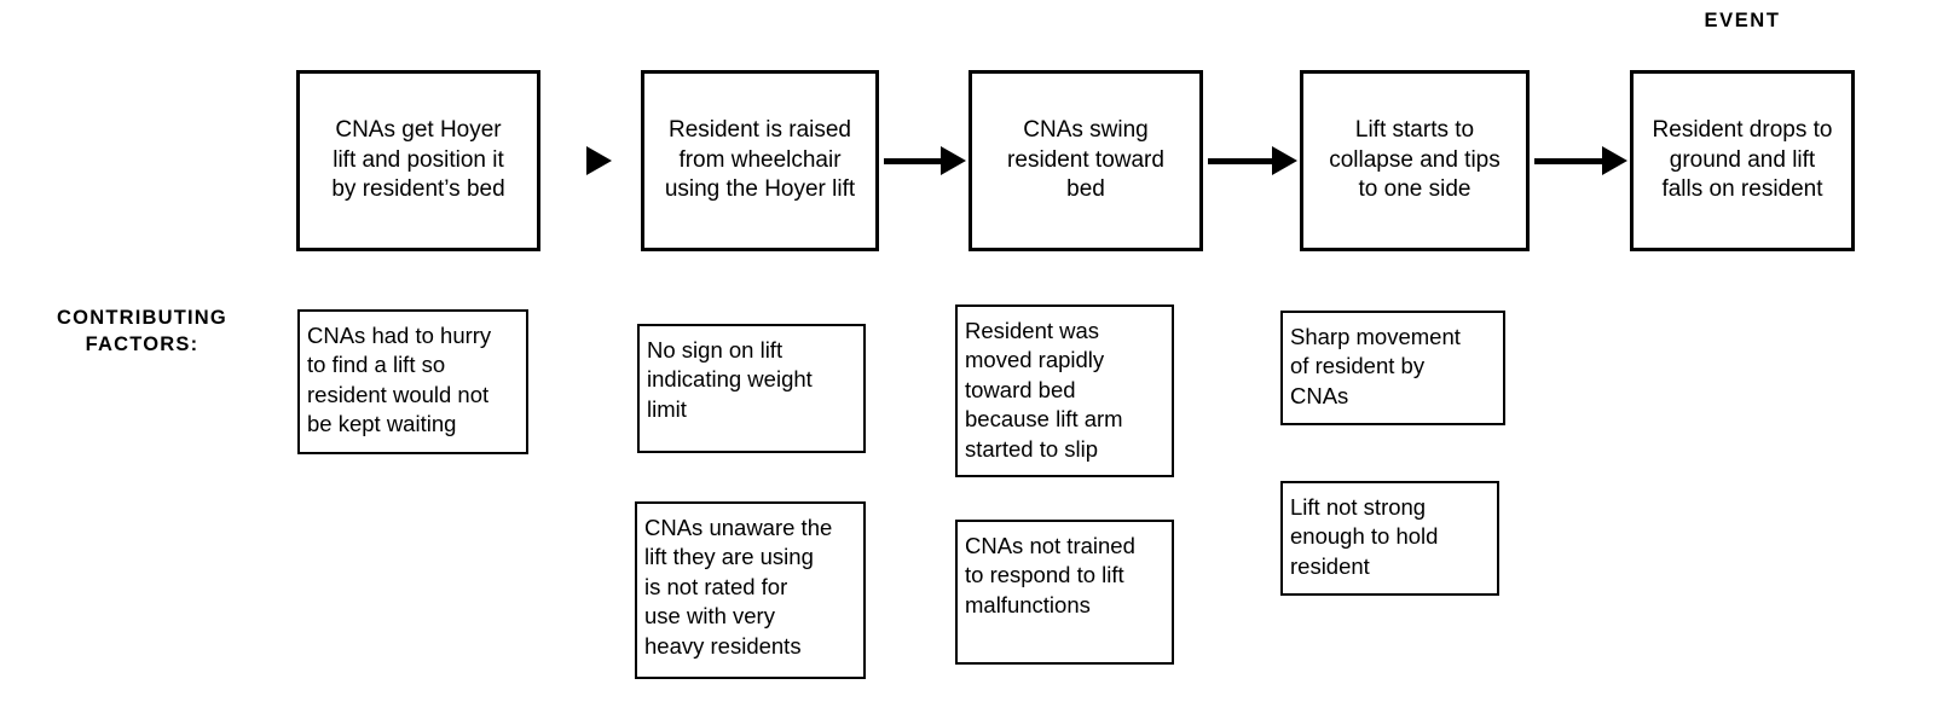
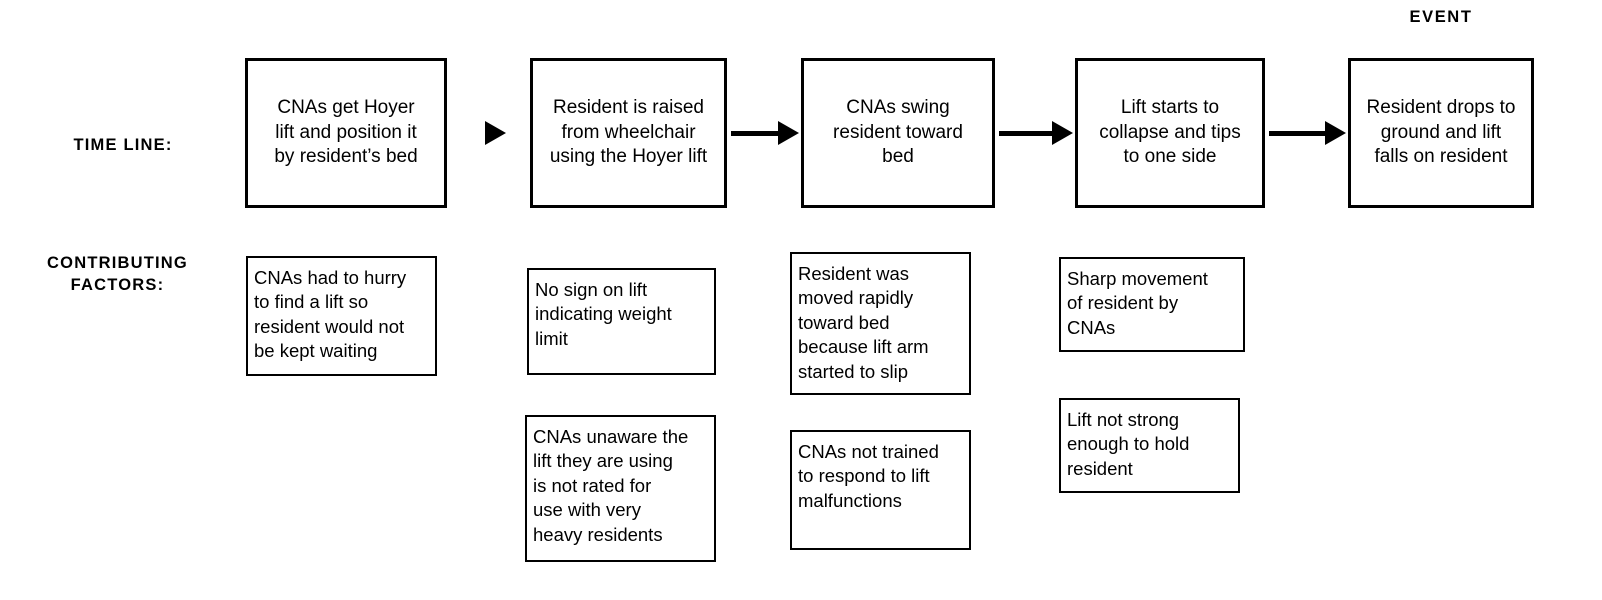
  EVENT
+ TIME LINE:
  CONTRIBUTING
  FACTORS:
  CNAs get Hoyer
  lift and position it
  by resident’s bed
  Resident is raised
  from wheelchair
  using the Hoyer lift
  CNAs swing
  resident toward
  bed
  Lift starts to
  collapse and tips
  to one side
  Resident drops to
  ground and lift
  falls on resident
  CNAs had to hurry
  to find a lift so
  resident would not
  be kept waiting
  No sign on lift
  indicating weight
  limit
  CNAs unaware the
  lift they are using
  is not rated for
  use with very
  heavy residents
  Resident was
  moved rapidly
  toward bed
  because lift arm
  started to slip
  CNAs not trained
  to respond to lift
  malfunctions
  Sharp movement
  of resident by
  CNAs
  Lift not strong
  enough to hold
  resident
